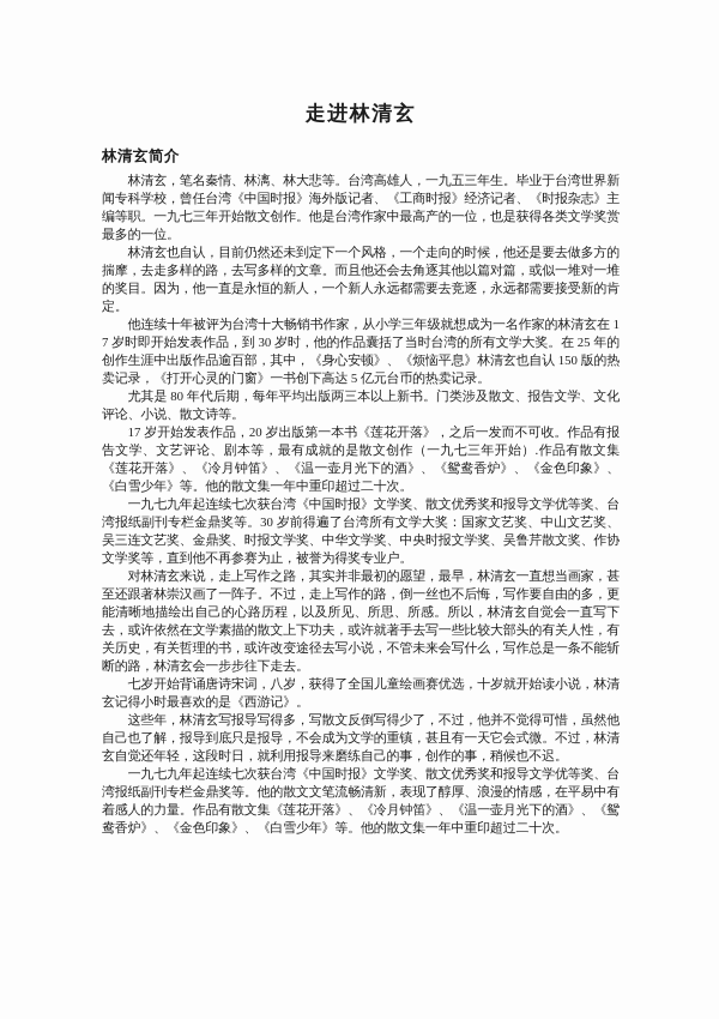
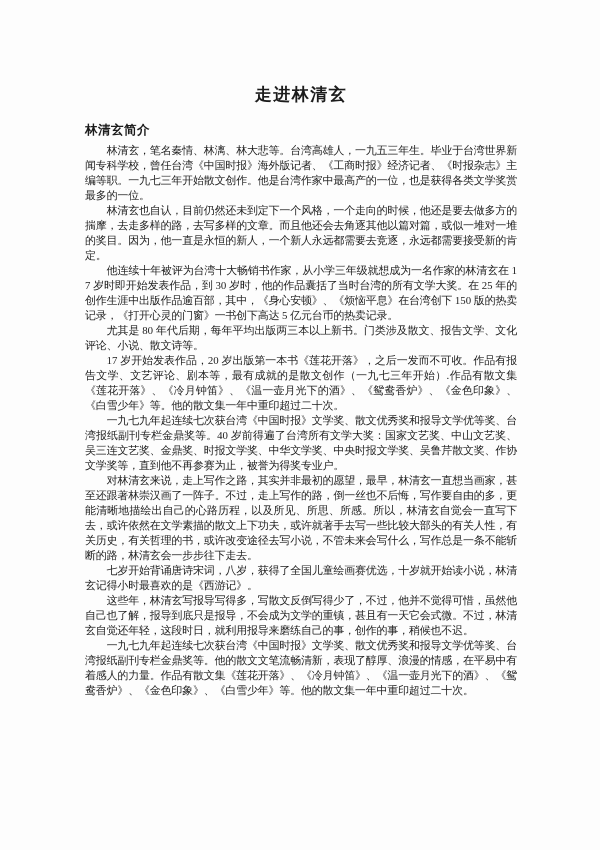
  走进林清玄
  林清玄简介
  林清玄，笔名秦情、林漓、林大悲等。台湾高雄人，一九五三年生。毕业于台湾世界新闻专科学校，曾任台湾《中国时报》海外版记者、《工商时报》经济记者、《时报杂志》主编等职。一九七三年开始散文创作。他是台湾作家中最高产的一位，也是获得各类文学奖赏最多的一位。
  林清玄也自认，目前仍然还未到定下一个风格，一个走向的时候，他还是要去做多方的揣摩，去走多样的路，去写多样的文章。而且他还会去角逐其他以篇对篇，或似一堆对一堆的奖目。因为，他一直是永恒的新人，一个新人永远都需要去竞逐，永远都需要接受新的肯定。
- 他连续十年被评为台湾十大畅销书作家，从小学三年级就想成为一名作家的林清玄在 17 岁时即开始发表作品，到 30 岁时，他的作品囊括了当时台湾的所有文学大奖。在 25 年的创作生涯中出版作品逾百部，其中，《身心安顿》、《烦恼平息》林清玄也自认 150 版的热卖记录，《打开心灵的门窗》一书创下高达 5 亿元台币的热卖记录。
+ 他连续十年被评为台湾十大畅销书作家，从小学三年级就想成为一名作家的林清玄在 17 岁时即开始发表作品，到 30 岁时，他的作品囊括了当时台湾的所有文学大奖。在 25 年的创作生涯中出版作品逾百部，其中，《身心安顿》、《烦恼平息》在台湾创下 150 版的热卖记录，《打开心灵的门窗》一书创下高达 5 亿元台币的热卖记录。
  尤其是 80 年代后期，每年平均出版两三本以上新书。门类涉及散文、报告文学、文化评论、小说、散文诗等。
  17 岁开始发表作品，20 岁出版第一本书《莲花开落》，之后一发而不可收。作品有报告文学、文艺评论、剧本等，最有成就的是散文创作（一九七三年开始）.作品有散文集《莲花开落》、《冷月钟笛》、《温一壶月光下的酒》、《鸳鸯香炉》、《金色印象》、《白雪少年》等。他的散文集一年中重印超过二十次。
- 一九七九年起连续七次获台湾《中国时报》文学奖、散文优秀奖和报导文学优等奖、台湾报纸副刊专栏金鼎奖等。30 岁前得遍了台湾所有文学大奖：国家文艺奖、中山文艺奖、吴三连文艺奖、金鼎奖、时报文学奖、中华文学奖、中央时报文学奖、吴鲁芹散文奖、作协文学奖等，直到他不再参赛为止，被誉为得奖专业户。
+ 一九七九年起连续七次获台湾《中国时报》文学奖、散文优秀奖和报导文学优等奖、台湾报纸副刊专栏金鼎奖等。40 岁前得遍了台湾所有文学大奖：国家文艺奖、中山文艺奖、吴三连文艺奖、金鼎奖、时报文学奖、中华文学奖、中央时报文学奖、吴鲁芹散文奖、作协文学奖等，直到他不再参赛为止，被誉为得奖专业户。
  对林清玄来说，走上写作之路，其实并非最初的愿望，最早，林清玄一直想当画家，甚至还跟著林崇汉画了一阵子。不过，走上写作的路，倒一丝也不后悔，写作要自由的多，更能清晰地描绘出自己的心路历程，以及所见、所思、所感。所以，林清玄自觉会一直写下去，或许依然在文学素描的散文上下功夫，或许就著手去写一些比较大部头的有关人性，有关历史，有关哲理的书，或许改变途径去写小说，不管未来会写什么，写作总是一条不能斩断的路，林清玄会一步步往下走去。
  七岁开始背诵唐诗宋词，八岁，获得了全国儿童绘画赛优选，十岁就开始读小说，林清玄记得小时最喜欢的是《西游记》。
  这些年，林清玄写报导写得多，写散文反倒写得少了，不过，他并不觉得可惜，虽然他自己也了解，报导到底只是报导，不会成为文学的重镇，甚且有一天它会式微。不过，林清玄自觉还年轻，这段时日，就利用报导来磨练自己的事，创作的事，稍候也不迟。
  一九七九年起连续七次获台湾《中国时报》文学奖、散文优秀奖和报导文学优等奖、台湾报纸副刊专栏金鼎奖等。他的散文文笔流畅清新，表现了醇厚、浪漫的情感，在平易中有着感人的力量。作品有散文集《莲花开落》、《冷月钟笛》、《温一壶月光下的酒》、《鸳鸯香炉》、《金色印象》、《白雪少年》等。他的散文集一年中重印超过二十次。
